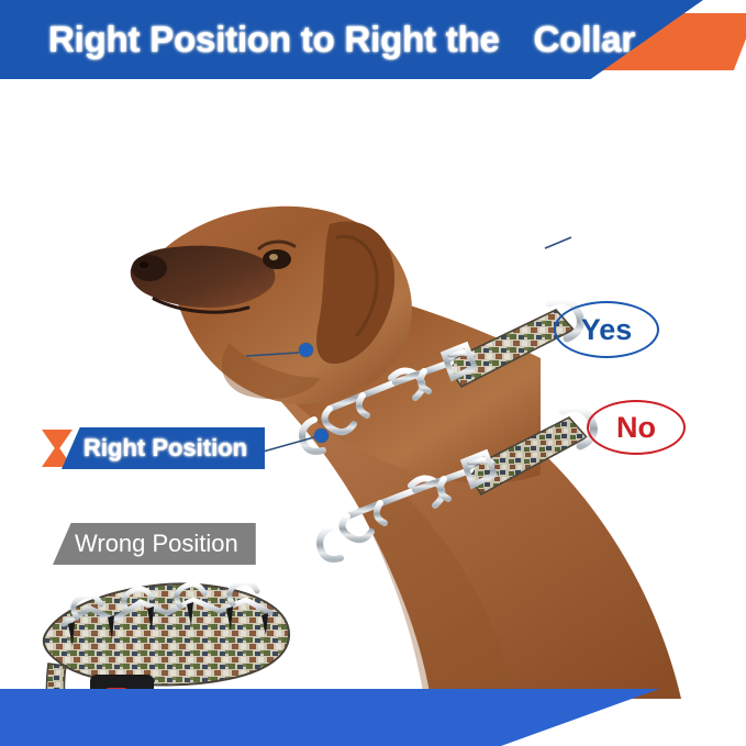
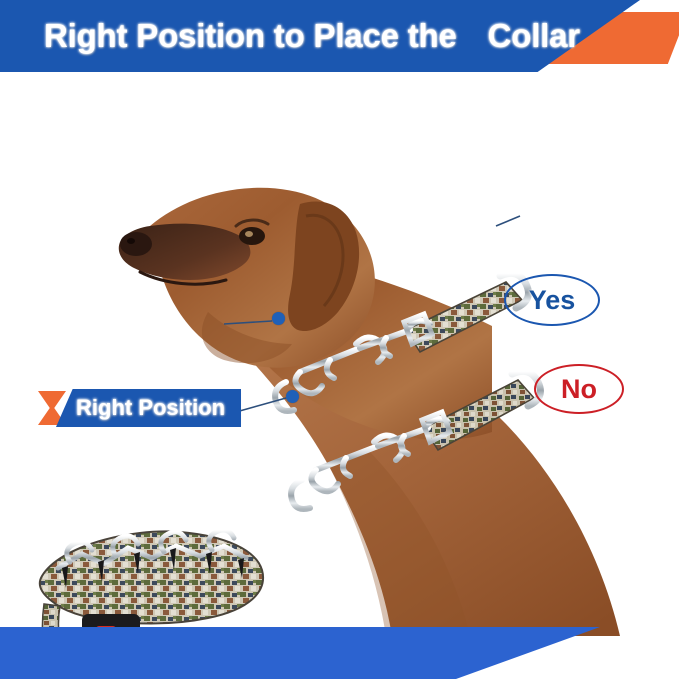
- Right Position to Right the Collar
+ Right Position to Place the Collar
  Yes
  No
  Right Position
- Wrong Position
